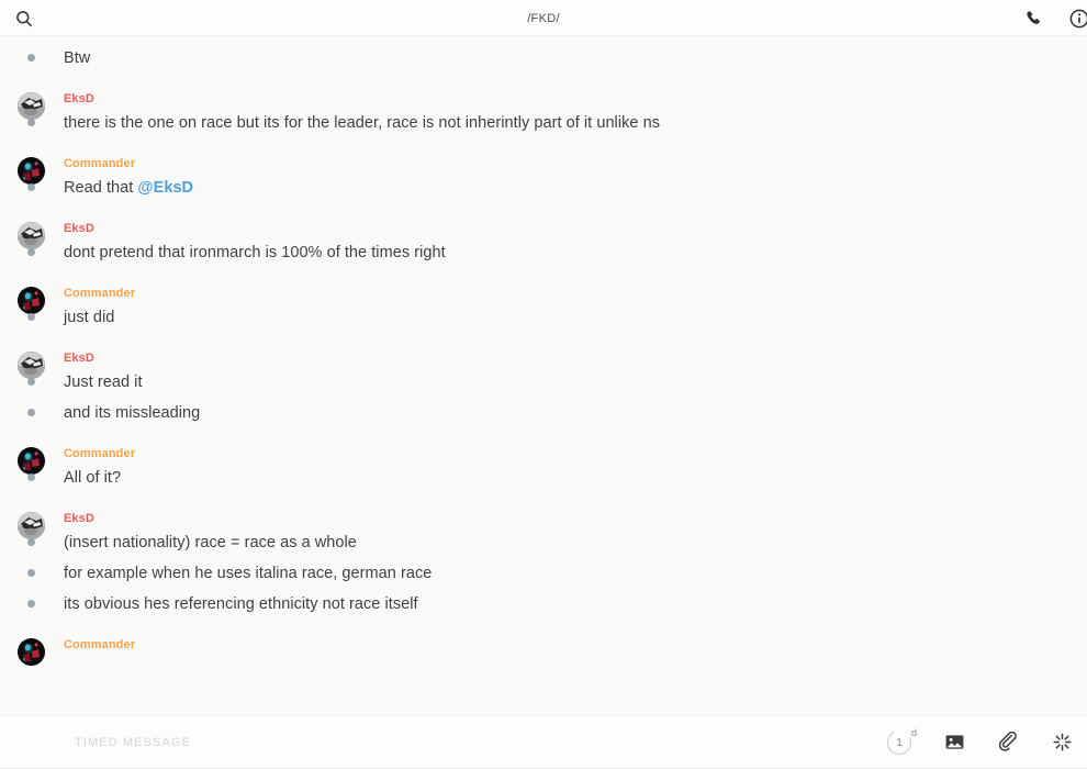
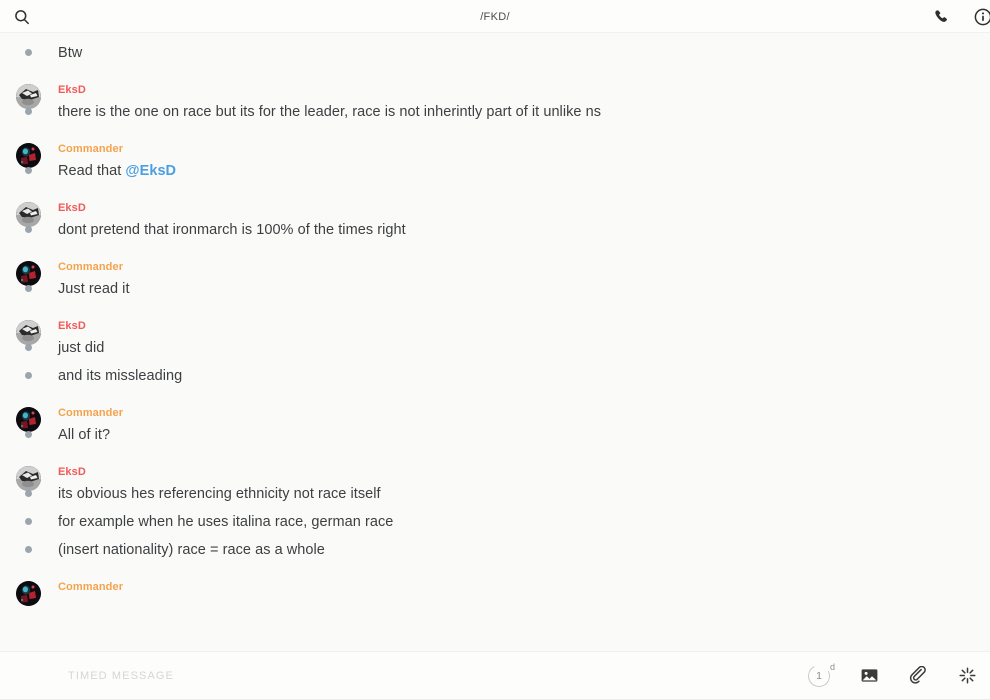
  /FKD/
  Btw
  EksD
  there is the one on race but its for the leader, race is not inherintly part of it unlike ns
  Commander
  Read that @EksD
  EksD
  dont pretend that ironmarch is 100% of the times right
  Commander
- just did
+ Just read it
  EksD
- Just read it
+ just did
  and its missleading
  Commander
  All of it?
  EksD
- (insert nationality) race = race as a whole
+ its obvious hes referencing ethnicity not race itself
  for example when he uses italina race, german race
- its obvious hes referencing ethnicity not race itself
+ (insert nationality) race = race as a whole
  Commander
  TIMED MESSAGE
  1
  d
